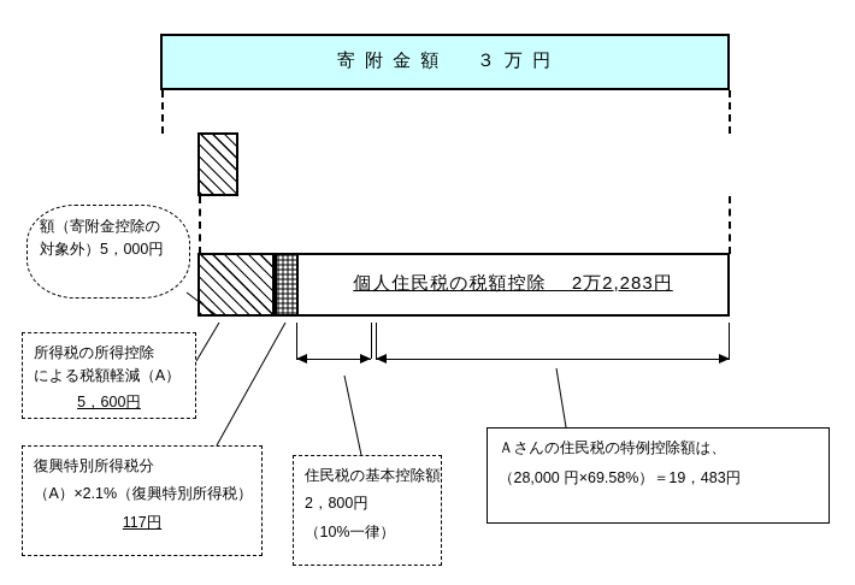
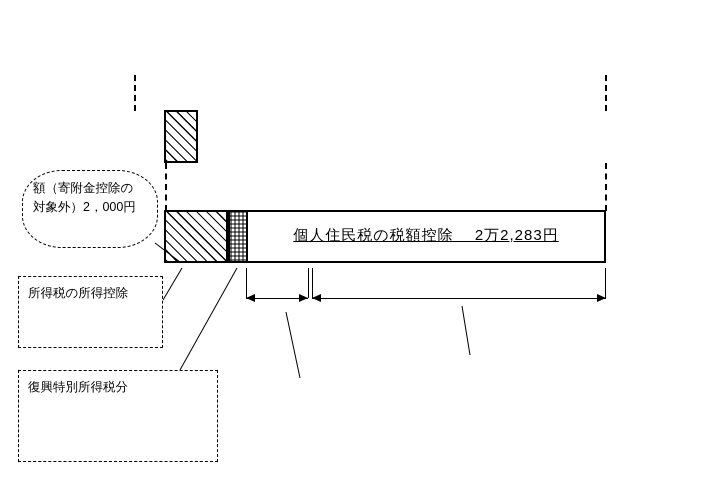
- 寄 附 金 額 ３ 万 円
  個人住民税の税額控除 2万2,283円
  額（寄附金控除の
- 対象外）5，000円
+ 対象外）2，000円
  所得税の所得控除
- による税額軽減（A）
- 5，600円
  復興特別所得税分
- （A）×2.1%（復興特別所得税）
- 117円
- 住民税の基本控除額
- 2，800円
- （10%一律）
- Ａさんの住民税の特例控除額は、
- （28,000 円×69.58%）＝19，483円
